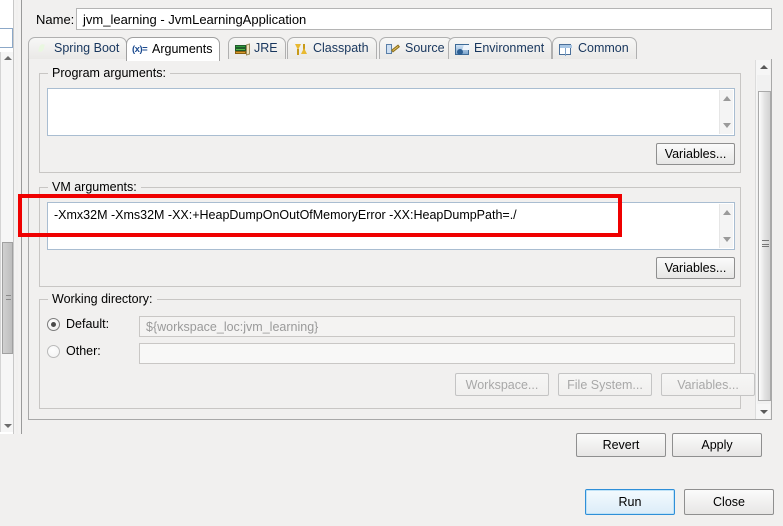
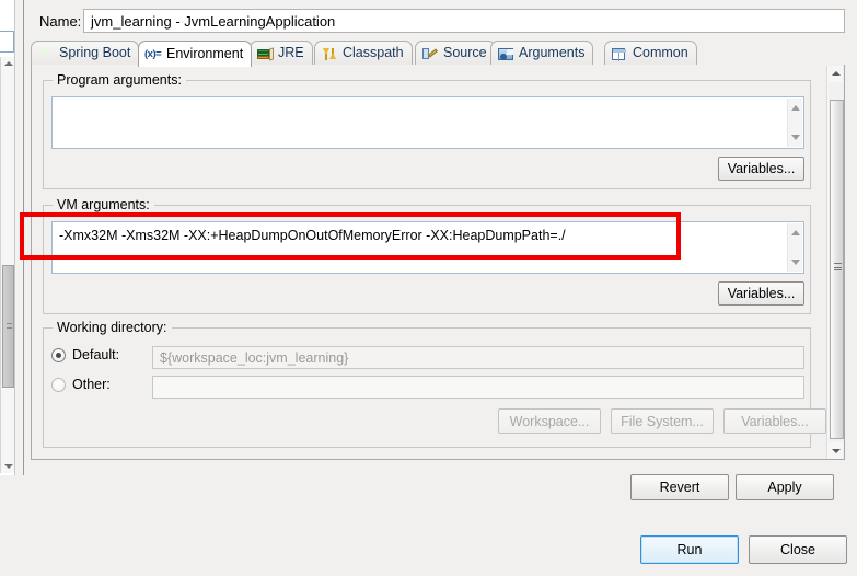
  Name:
  jvm_learning - JvmLearningApplication
  Spring Boot
  (x)=
- Arguments
+ Environment
  JRE
  Classpath
  Source
- Environment
+ Arguments
  Common
  Program arguments:
  Variables...
  VM arguments:
  -Xmx32M -Xms32M -XX:+HeapDumpOnOutOfMemoryError -XX:HeapDumpPath=./
  Variables...
  Working directory:
  Default:
  ${workspace_loc:jvm_learning}
  Other:
  Workspace...
  File System...
  Variables...
  Revert
  Apply
  Run
  Close
